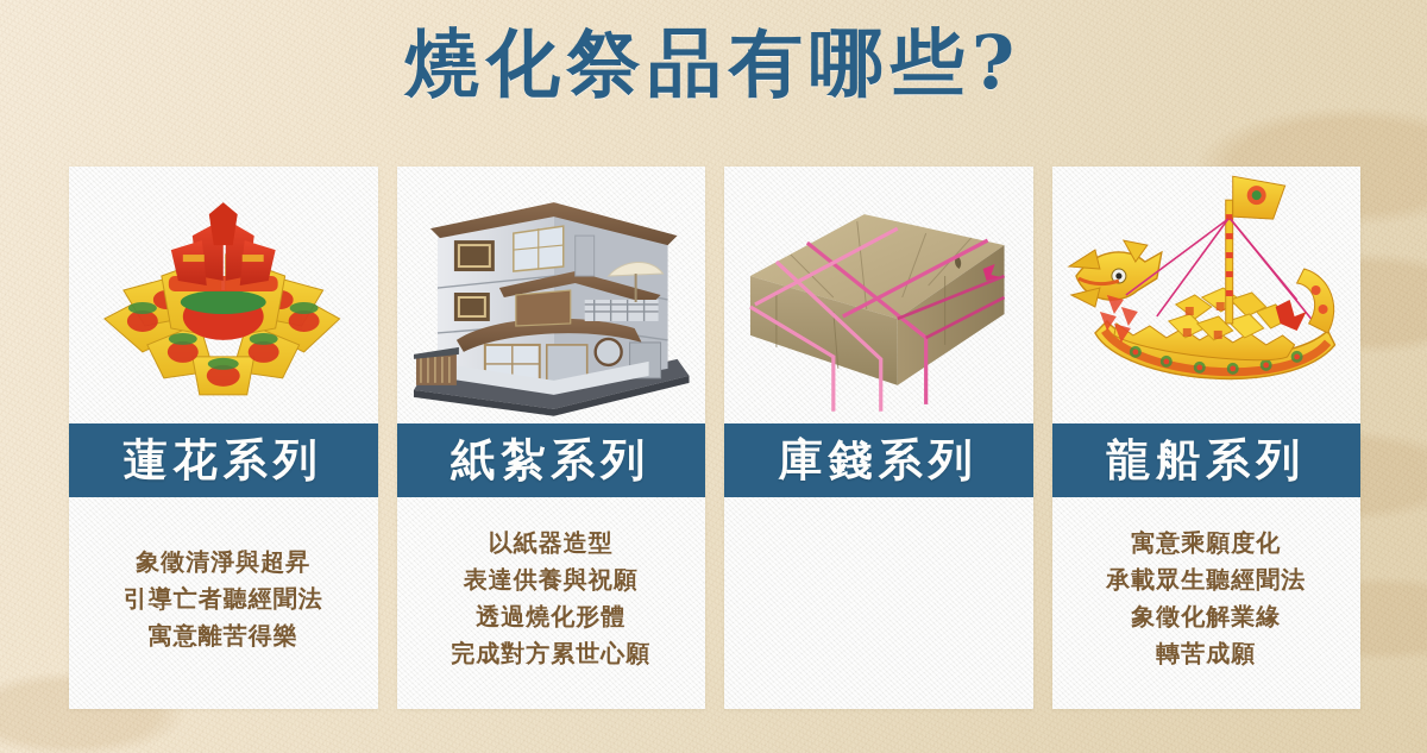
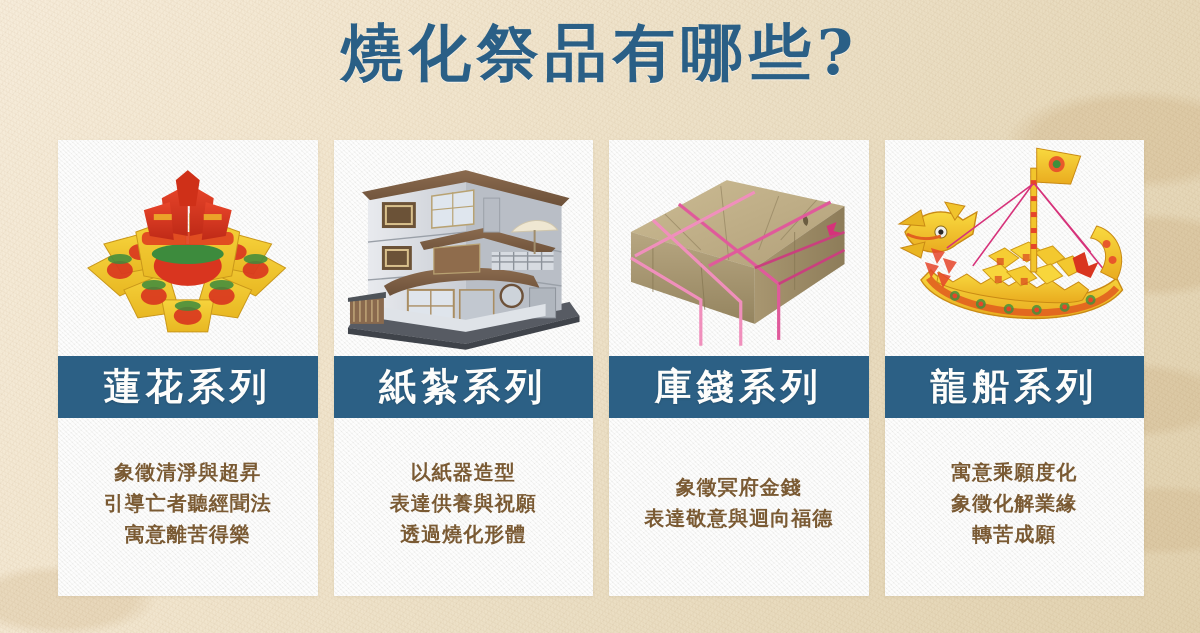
  燒化祭品有哪些?
  蓮花系列
  象徵清淨與超昇
  引導亡者聽經聞法
  寓意離苦得樂
  紙紮系列
  以紙器造型
  表達供養與祝願
  透過燒化形體
- 完成對方累世心願
  庫錢系列
+ 象徵冥府金錢
+ 表達敬意與迴向福德
  龍船系列
  寓意乘願度化
- 承載眾生聽經聞法
  象徵化解業緣
  轉苦成願
